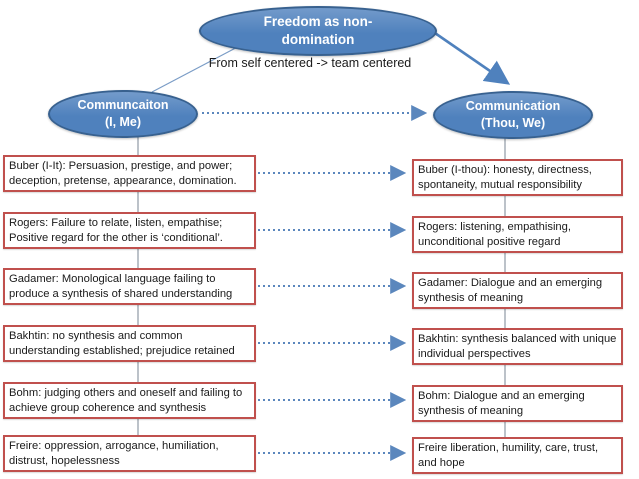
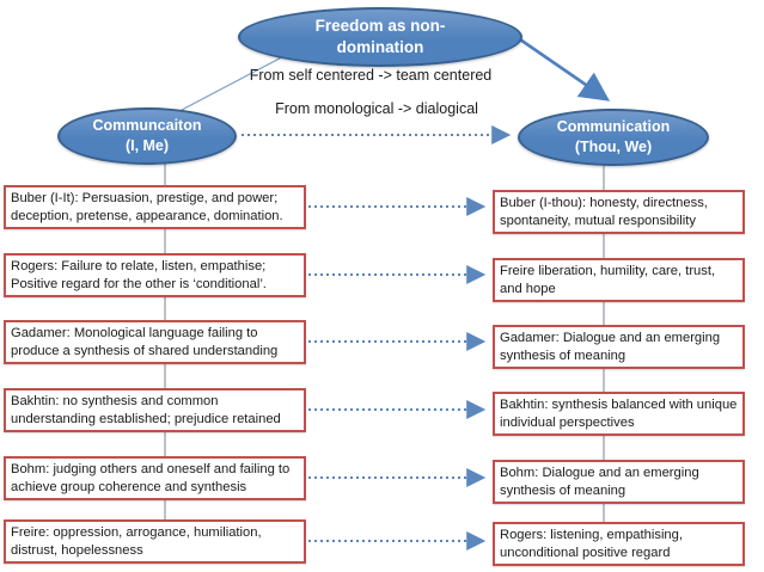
  Freedom as non-
  domination
  Communcaiton
  (I, Me)
  Communication
  (Thou, We)
  From self centered -> team centered
+ From monological -> dialogical
  Buber (I-It): Persuasion, prestige, and power; deception, pretense, appearance, domination.
  Rogers: Failure to relate, listen, empathise; Positive regard for the other is ‘conditional’.
  Gadamer: Monological language failing to produce a synthesis of shared understanding
  Bakhtin: no synthesis and common understanding established; prejudice retained
  Bohm: judging others and oneself and failing to achieve group coherence and synthesis
  Freire: oppression, arrogance, humiliation, distrust, hopelessness
  Buber (I-thou): honesty, directness, spontaneity, mutual responsibility
- Rogers: listening, empathising, unconditional positive regard
+ Freire liberation, humility, care, trust, and hope
  Gadamer: Dialogue and an emerging synthesis of meaning
  Bakhtin: synthesis balanced with unique individual perspectives
  Bohm: Dialogue and an emerging synthesis of meaning
- Freire liberation, humility, care, trust, and hope
+ Rogers: listening, empathising, unconditional positive regard
